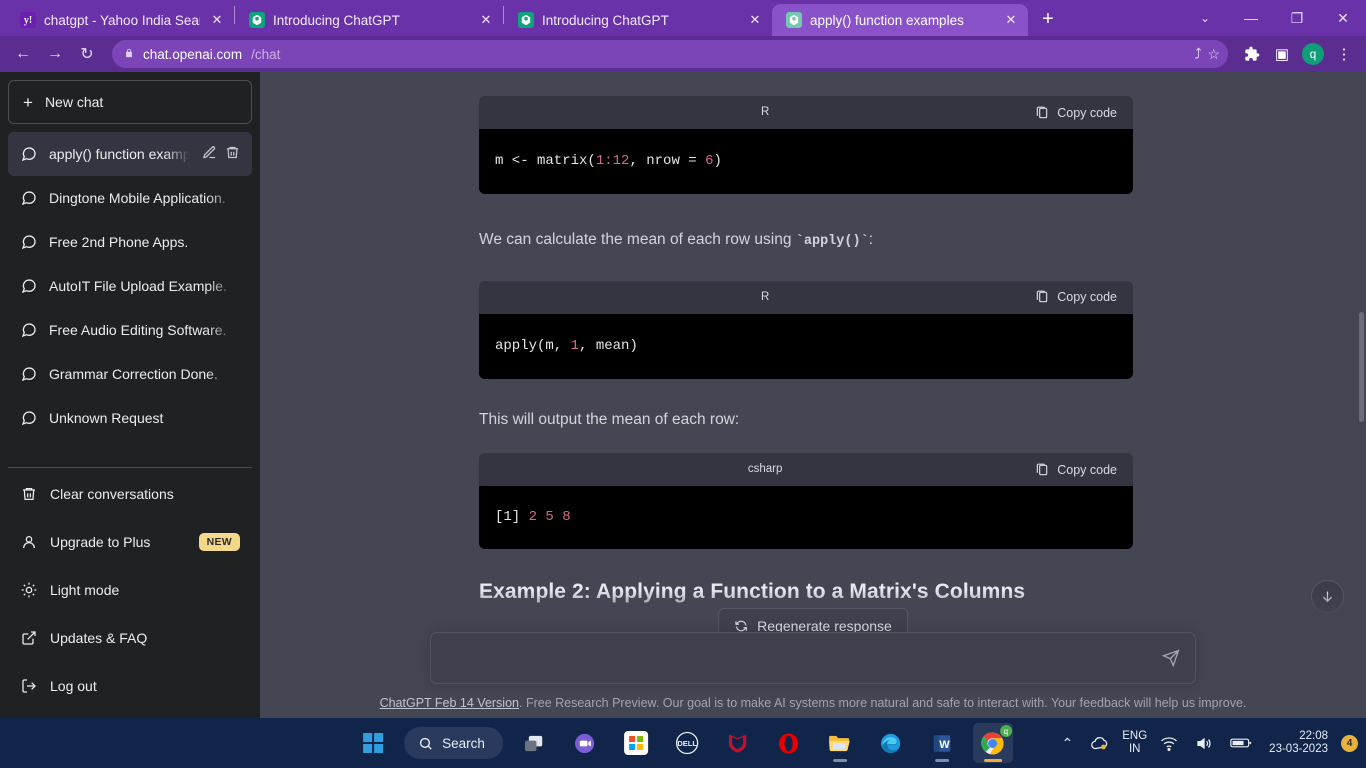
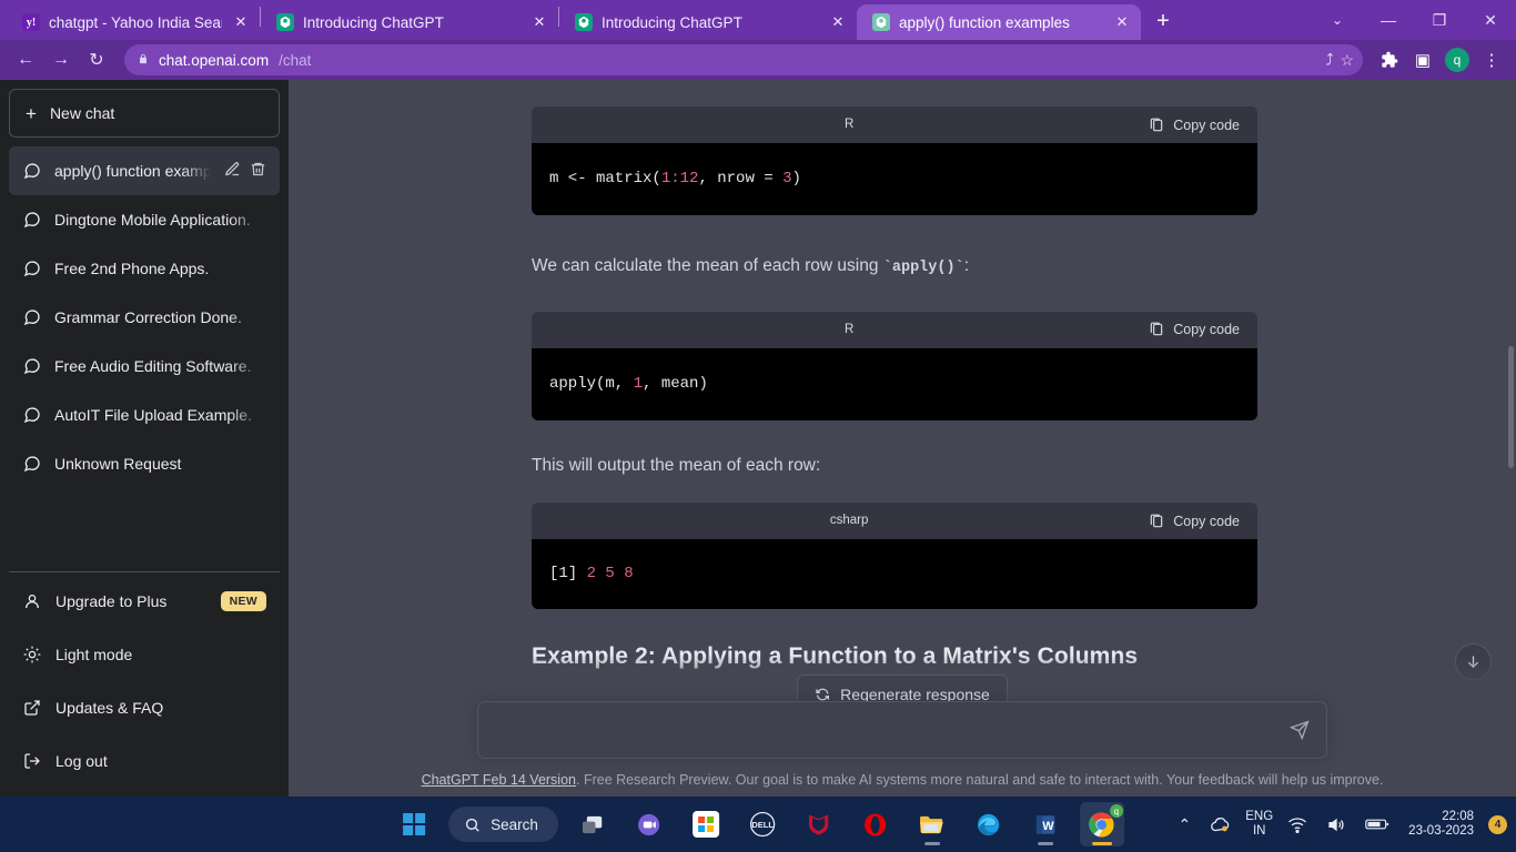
  y!
  chatgpt - Yahoo India Sea
  ✕
  Introducing ChatGPT
  ✕
  Introducing ChatGPT
  ✕
  apply() function examples
  ✕
  +
  ⌄
  —
  ❐
  ✕
  ←
  →
  ↻
  chat.openai.com
  /chat
  ⤴
  ☆
  ▣
  q
  ⋮
  +
  New chat
  apply() function examp
  Dingtone Mobile Application.
  Free 2nd Phone Apps.
- AutoIT File Upload Example.
+ Grammar Correction Done.
  Free Audio Editing Software.
- Grammar Correction Done.
+ AutoIT File Upload Example.
  Unknown Request
- Clear conversations
  Upgrade to Plus
  NEW
  Light mode
  Updates & FAQ
  Log out
  R
  Copy code
- m <- matrix(1:12, nrow = 6)
+ m <- matrix(1:12, nrow = 3)
  We can calculate the mean of each row using `apply()`:
  R
  Copy code
  apply(m, 1, mean)
  This will output the mean of each row:
  csharp
  Copy code
  [1] 2 5 8
  Regenerate response
  ChatGPT Feb 14 Version. Free Research Preview. Our goal is to make AI systems more natural and safe to interact with. Your feedback will help us improve.
  Search
  DELL
  W
  q
  ⌃
  ENG
  IN
  22:08
  23-03-2023
  4
